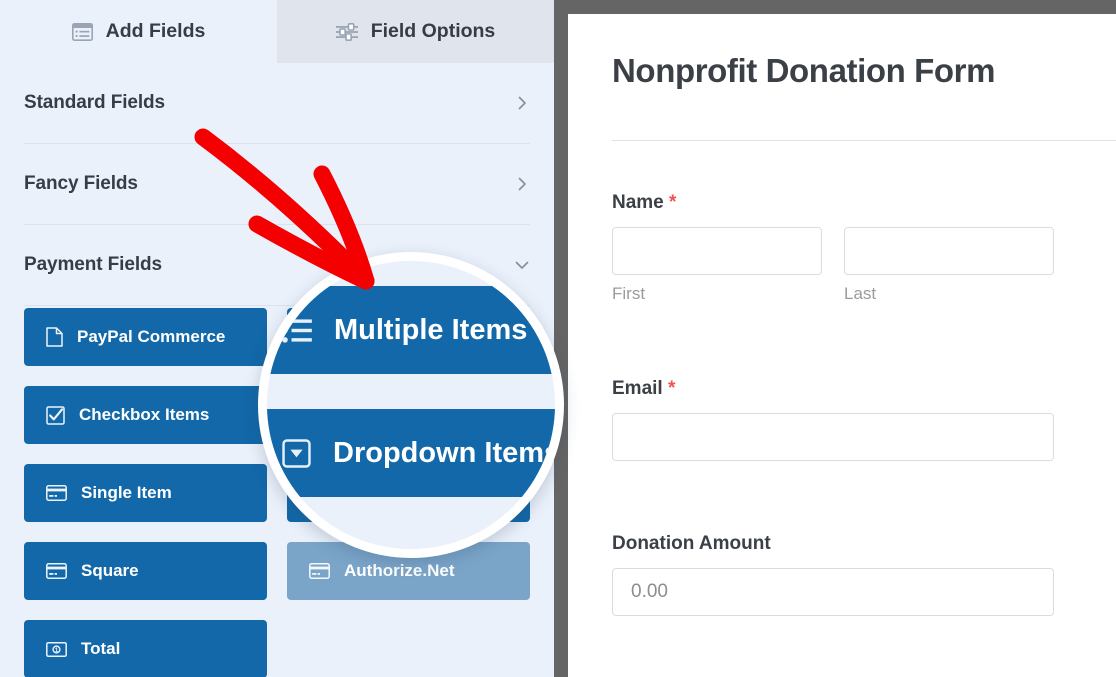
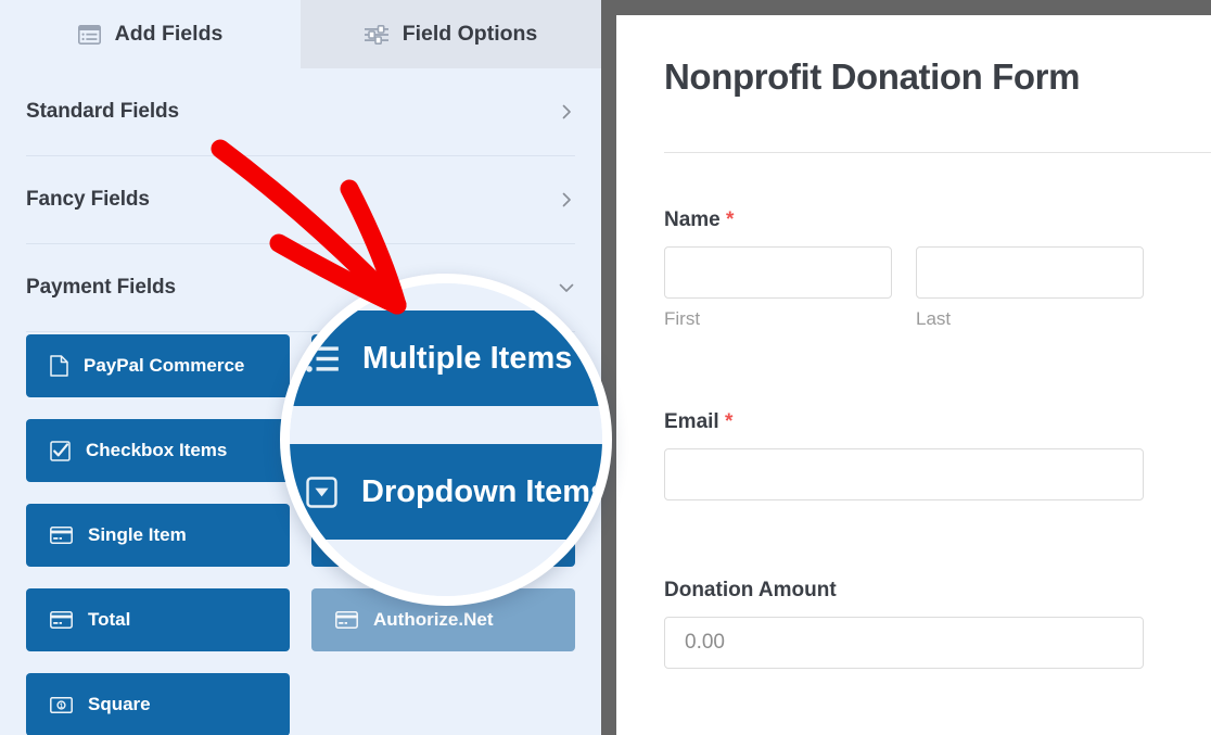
  Add Fields
  Field Options
  Standard Fields
  Fancy Fields
  Payment Fields
  PayPal Commerce
  Checkbox Items
  Single Item
- Square
+ Total
  Authorize.Net
- Total
+ Square
  Nonprofit Donation Form
  Name *
  First
  Last
  Email *
  Donation Amount
  0.00
  Multiple Items
  Dropdown Items
